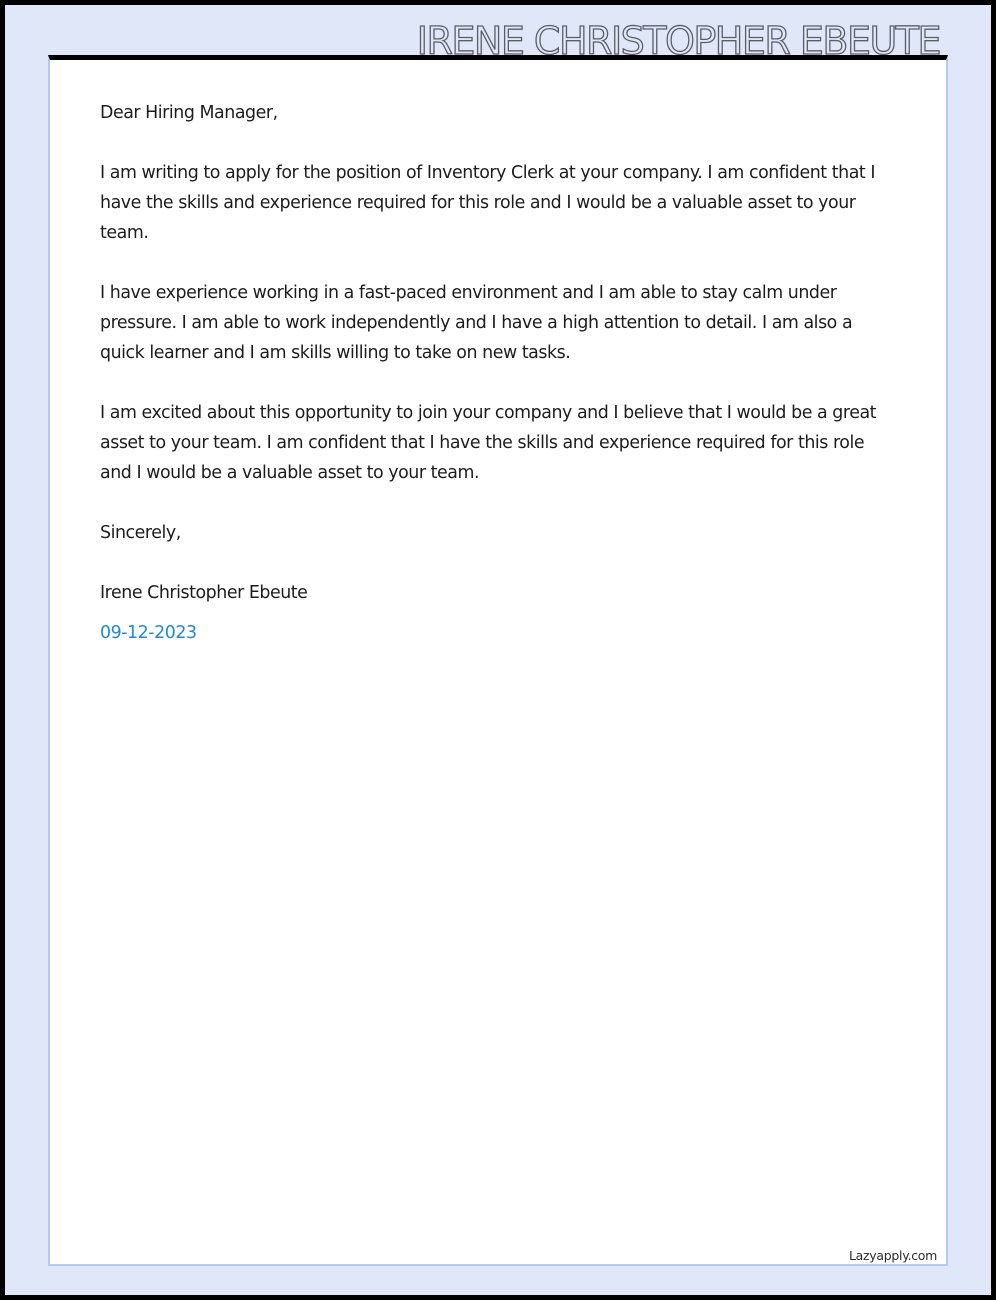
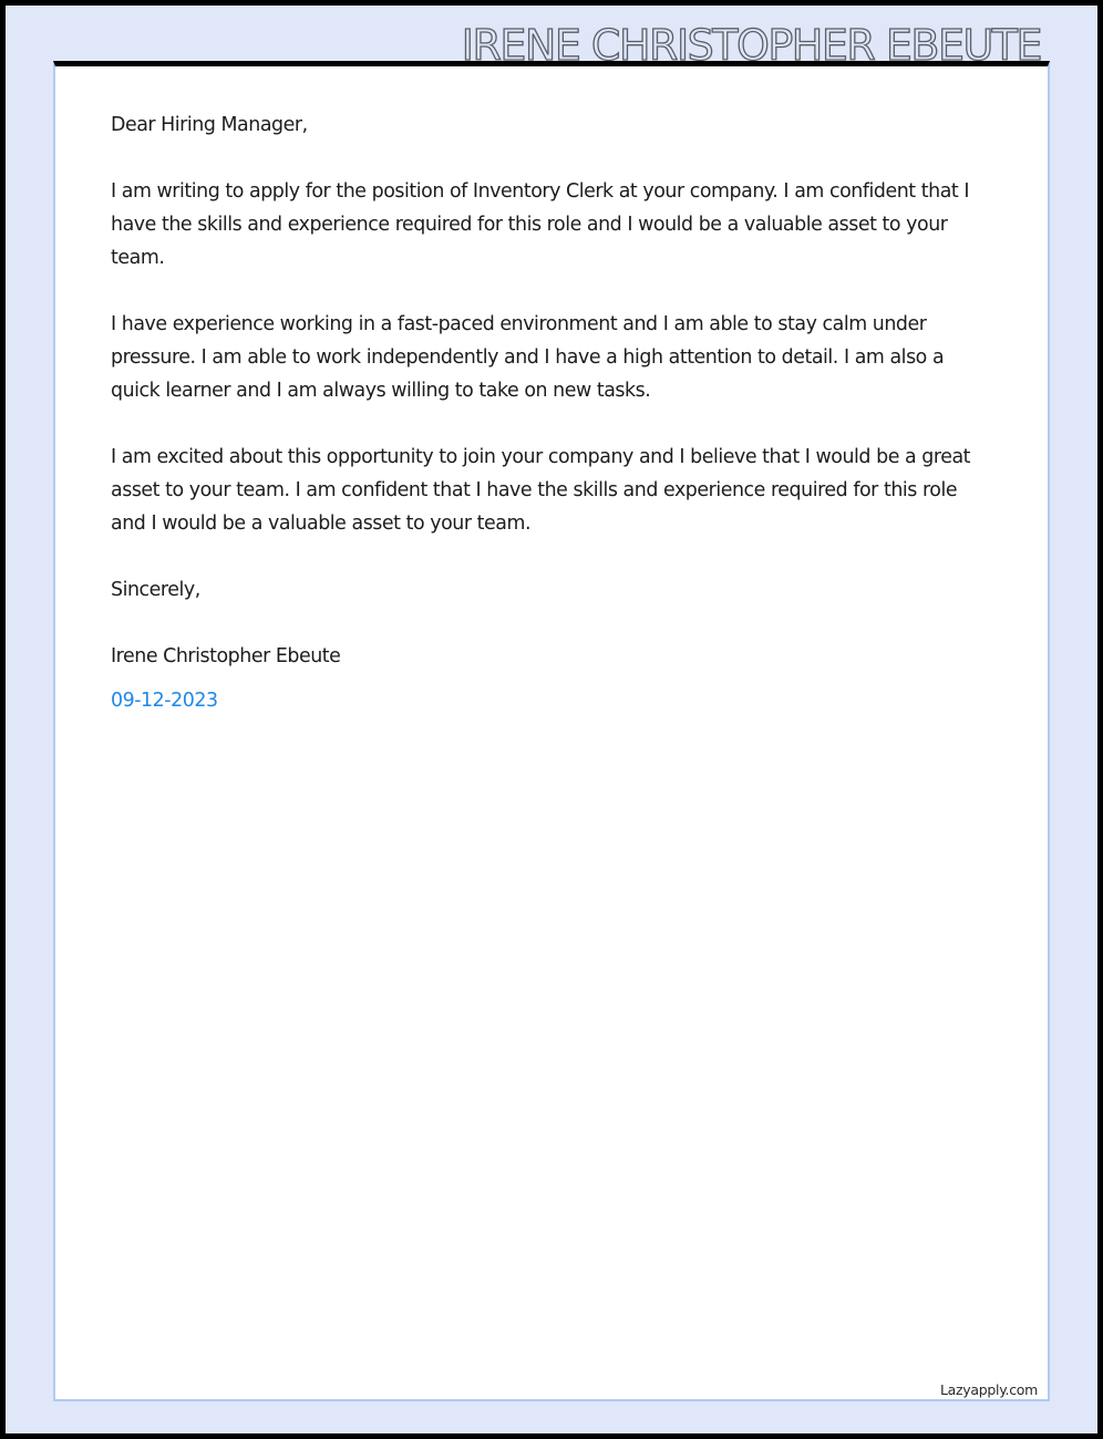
  IRENE CHRISTOPHER EBEUTE
  Dear Hiring Manager,
  I am writing to apply for the position of Inventory Clerk at your company. I am confident that I have the skills and experience required for this role and I would be a valuable asset to your team.
- I have experience working in a fast-paced environment and I am able to stay calm under pressure. I am able to work independently and I have a high attention to detail. I am also a quick learner and I am skills willing to take on new tasks.
+ I have experience working in a fast-paced environment and I am able to stay calm under pressure. I am able to work independently and I have a high attention to detail. I am also a quick learner and I am always willing to take on new tasks.
  I am excited about this opportunity to join your company and I believe that I would be a great asset to your team. I am confident that I have the skills and experience required for this role and I would be a valuable asset to your team.
  Sincerely,
  Irene Christopher Ebeute
  09-12-2023
  Lazyapply.com
